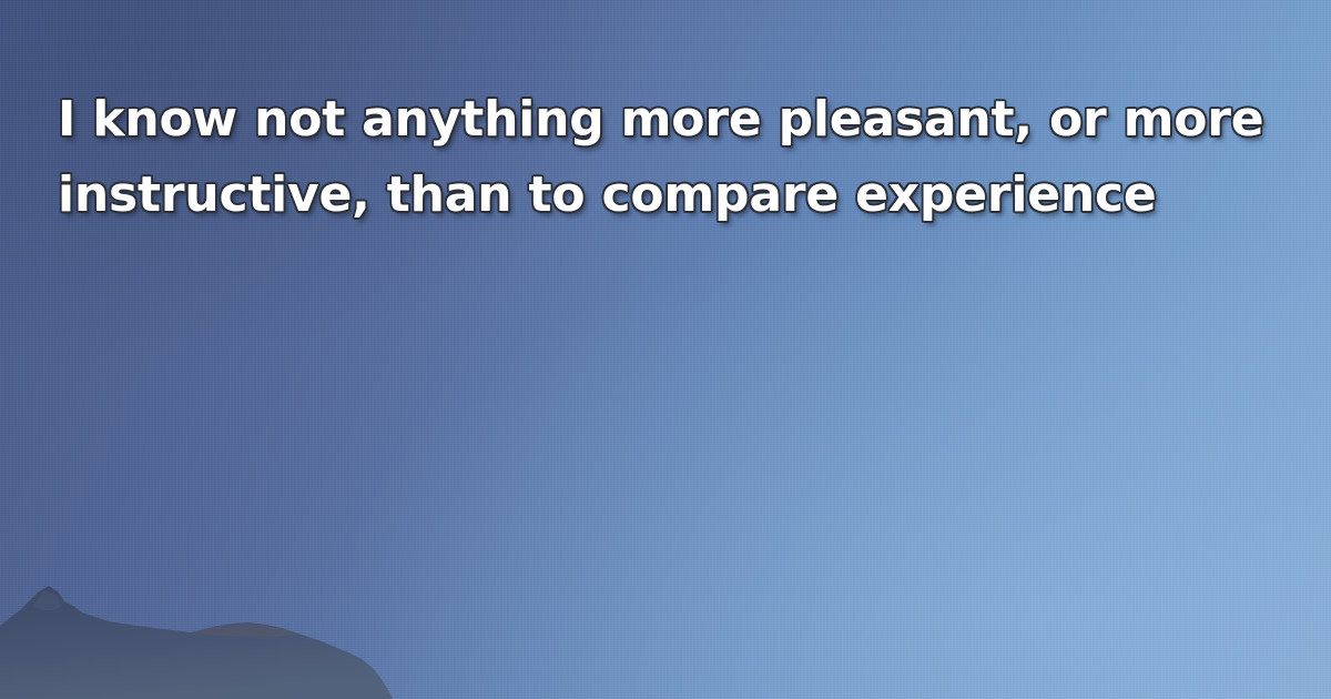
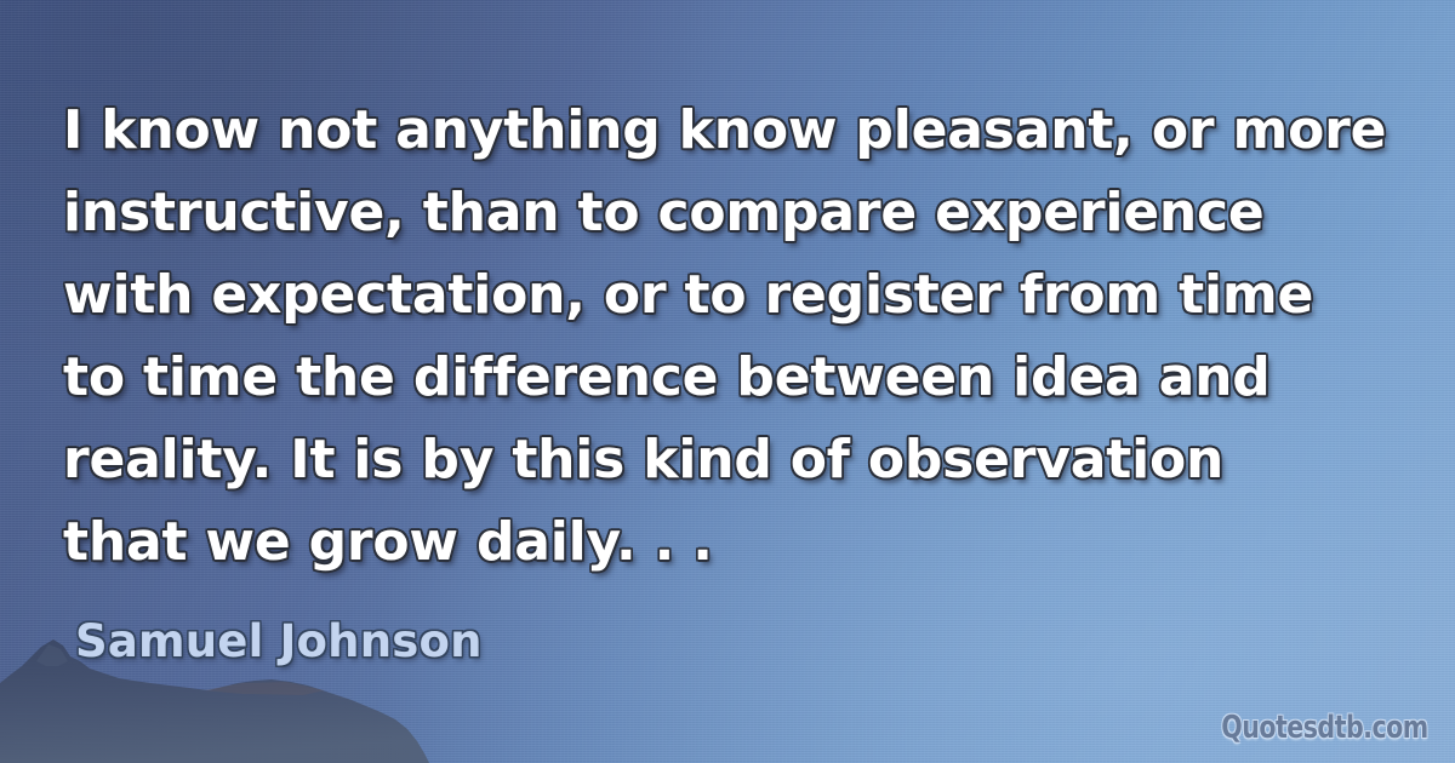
- I know not anything more pleasant, or more
+ I know not anything know pleasant, or more
  instructive, than to compare experience
+ with expectation, or to register from time
+ to time the difference between idea and
+ reality. It is by this kind of observation
+ that we grow daily. . .
+ Samuel Johnson
+ Quotesdtb.com
